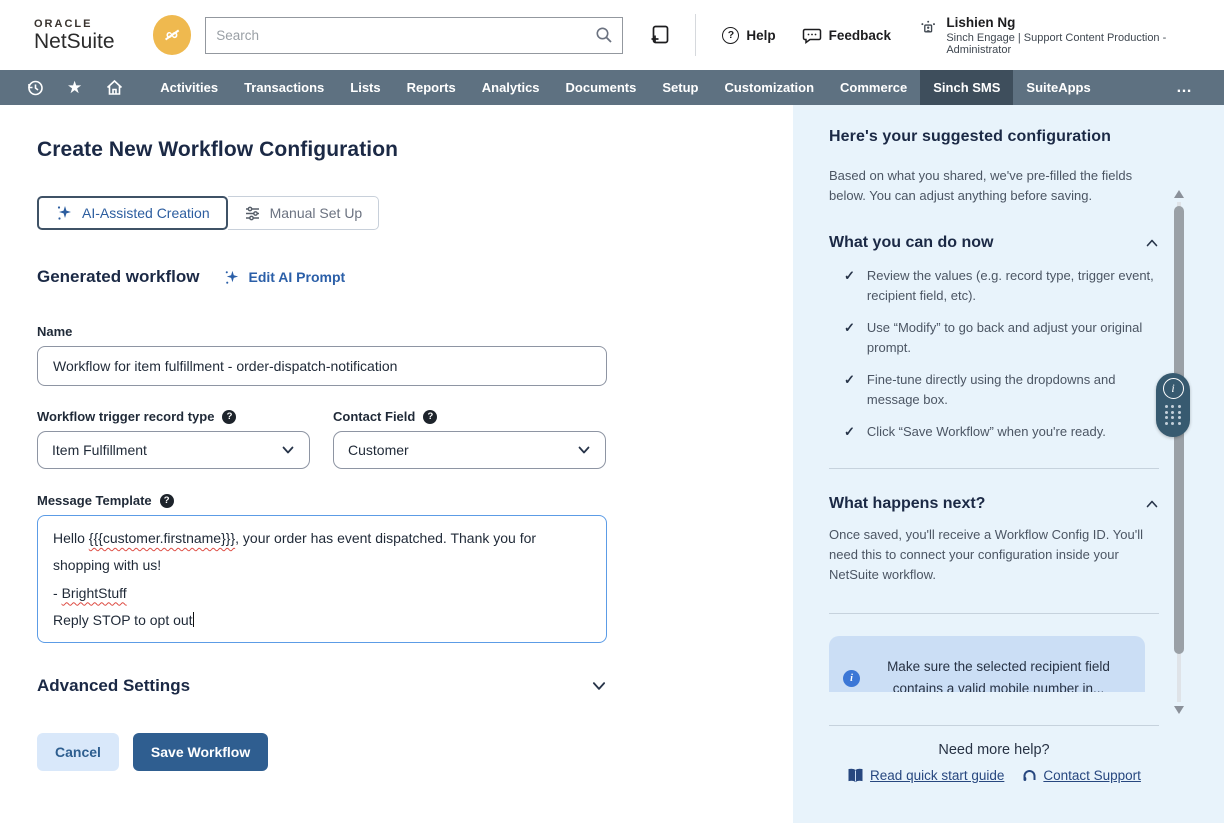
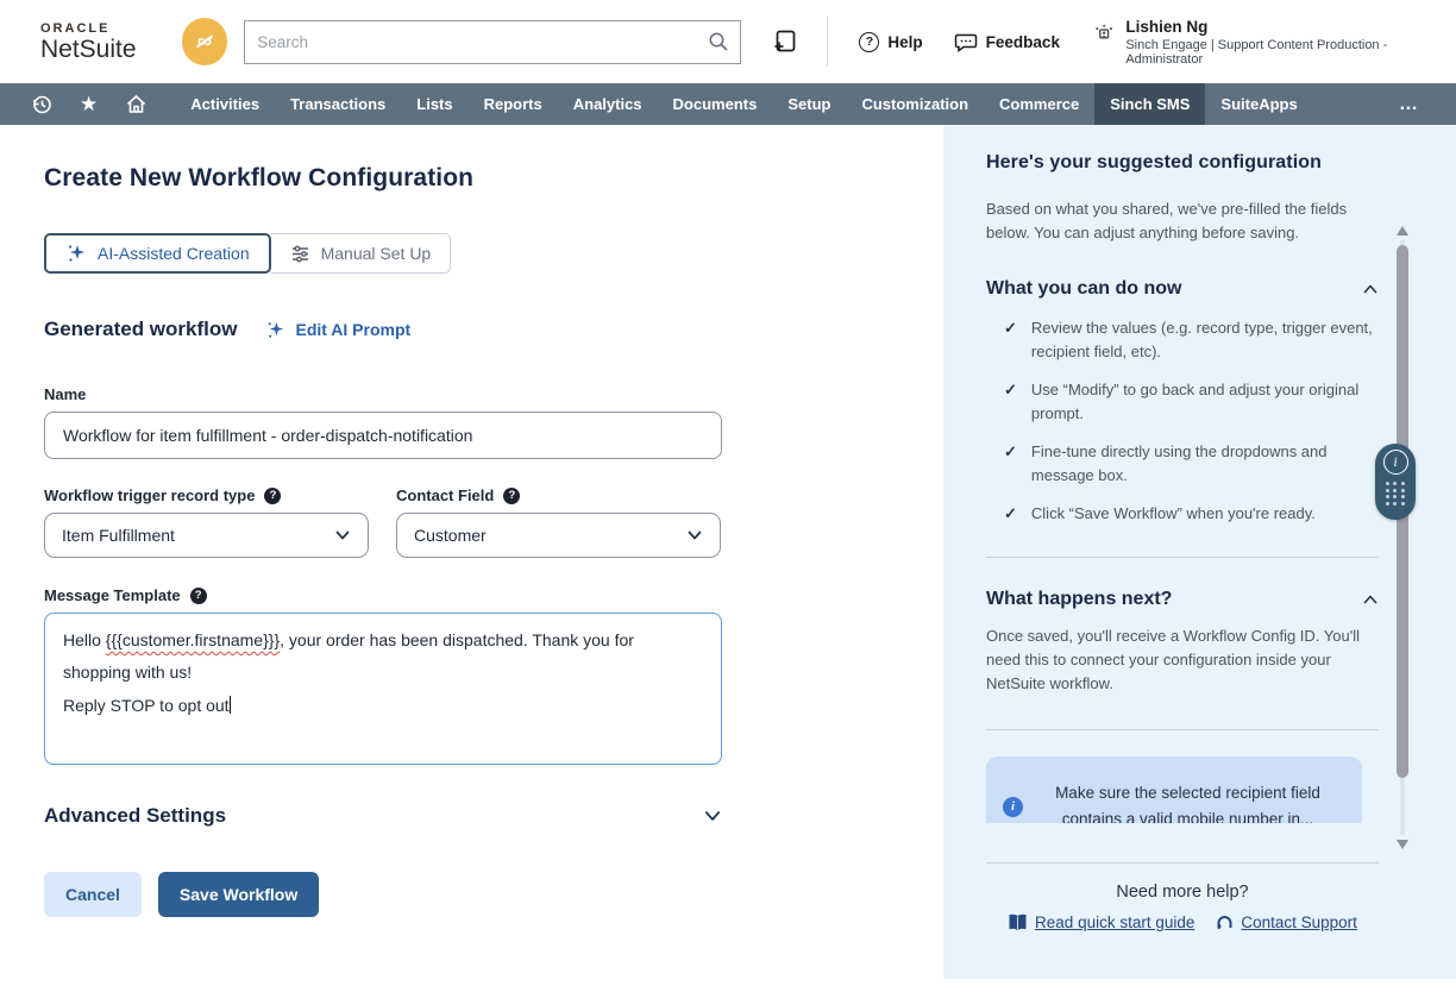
  ORACLE
  NetSuite
  Search
  ?
  Help
  Feedback
  Lishien Ng
  Sinch Engage | Support Content Production - Administrator
  ★
  Activities
  Transactions
  Lists
  Reports
  Analytics
  Documents
  Setup
  Customization
  Commerce
  Sinch SMS
  SuiteApps
  …
  Create New Workflow Configuration
  AI-Assisted Creation
  Manual Set Up
  Generated workflow
  Edit AI Prompt
  Name
  Workflow for item fulfillment - order-dispatch-notification
  Workflow trigger record type
  ?
  Item Fulfillment
  Contact Field
  ?
  Customer
  Message Template
  ?
- Hello {{{customer.firstname}}}, your order has event dispatched. Thank you for shopping with us!
+ Hello {{{customer.firstname}}}, your order has been dispatched. Thank you for shopping with us!
- - BrightStuff
  Reply STOP to opt out
  Advanced Settings
  Cancel
  Save Workflow
  Here's your suggested configuration
  Based on what you shared, we've pre-filled the fields below. You can adjust anything before saving.
  What you can do now
  ✓
  Review the values (e.g. record type, trigger event, recipient field, etc).
  ✓
  Use “Modify” to go back and adjust your original prompt.
  ✓
  Fine-tune directly using the dropdowns and message box.
  ✓
  Click “Save Workflow” when you're ready.
  What happens next?
  Once saved, you'll receive a Workflow Config ID. You'll need this to connect your configuration inside your NetSuite workflow.
  i
  Make sure the selected recipient field contains a valid mobile number in...
  Need more help?
  Read quick start guide
  Contact Support
  i
